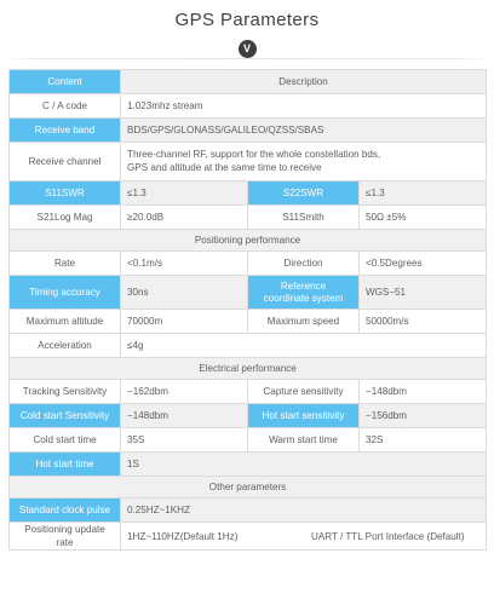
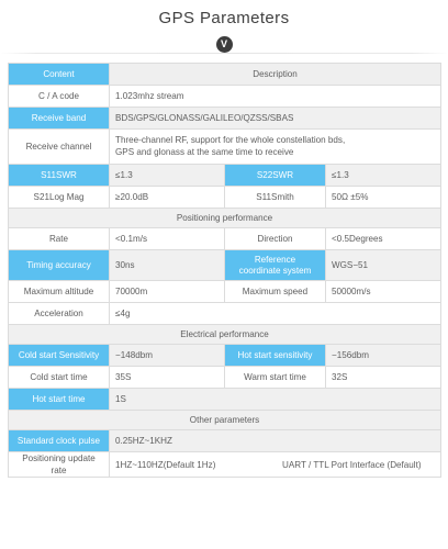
  GPS Parameters
  V
  Content	Description
  C / A code	1.023mhz stream
  Receive band	BDS/GPS/GLONASS/GALILEO/QZSS/SBAS
- Receive channel	Three-channel RF, support for the whole constellation bds, GPS and altitude at the same time to receive
+ Receive channel	Three-channel RF, support for the whole constellation bds, GPS and glonass at the same time to receive
  S11SWR	≤1.3	S22SWR	≤1.3
  S21Log Mag	≥20.0dB	S11Smith	50Ω ±5%
  Positioning performance
  Rate	<0.1m/s	Direction	<0.5Degrees
  Timing accuracy	30ns	Reference coordinate system	WGS−51
  Maximum altitude	70000m	Maximum speed	50000m/s
  Acceleration	≤4g
  Electrical performance
- Tracking Sensitivity	−162dbm	Capture sensitivity	−148dbm
  Cold start Sensitivity	−148dbm	Hot start sensitivity	−156dbm
  Cold start time	35S	Warm start time	32S
  Hot start time	1S
  Other parameters
  Standard clock pulse	0.25HZ~1KHZ
  Positioning update rate	1HZ~110HZ(Default 1Hz) UART / TTL Port Interface (Default)
